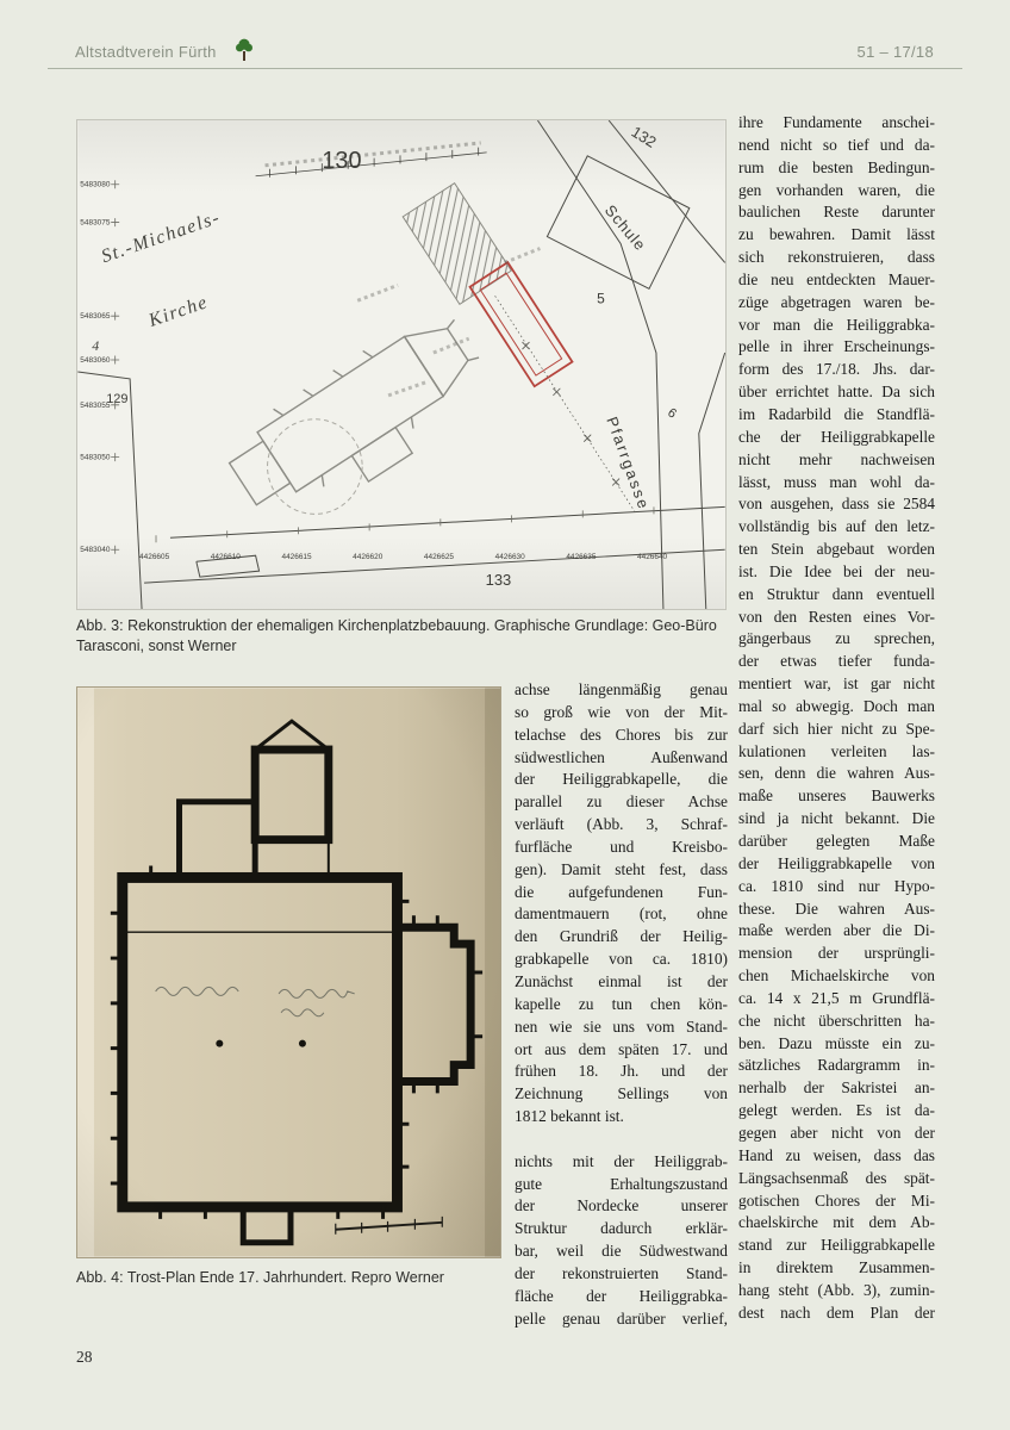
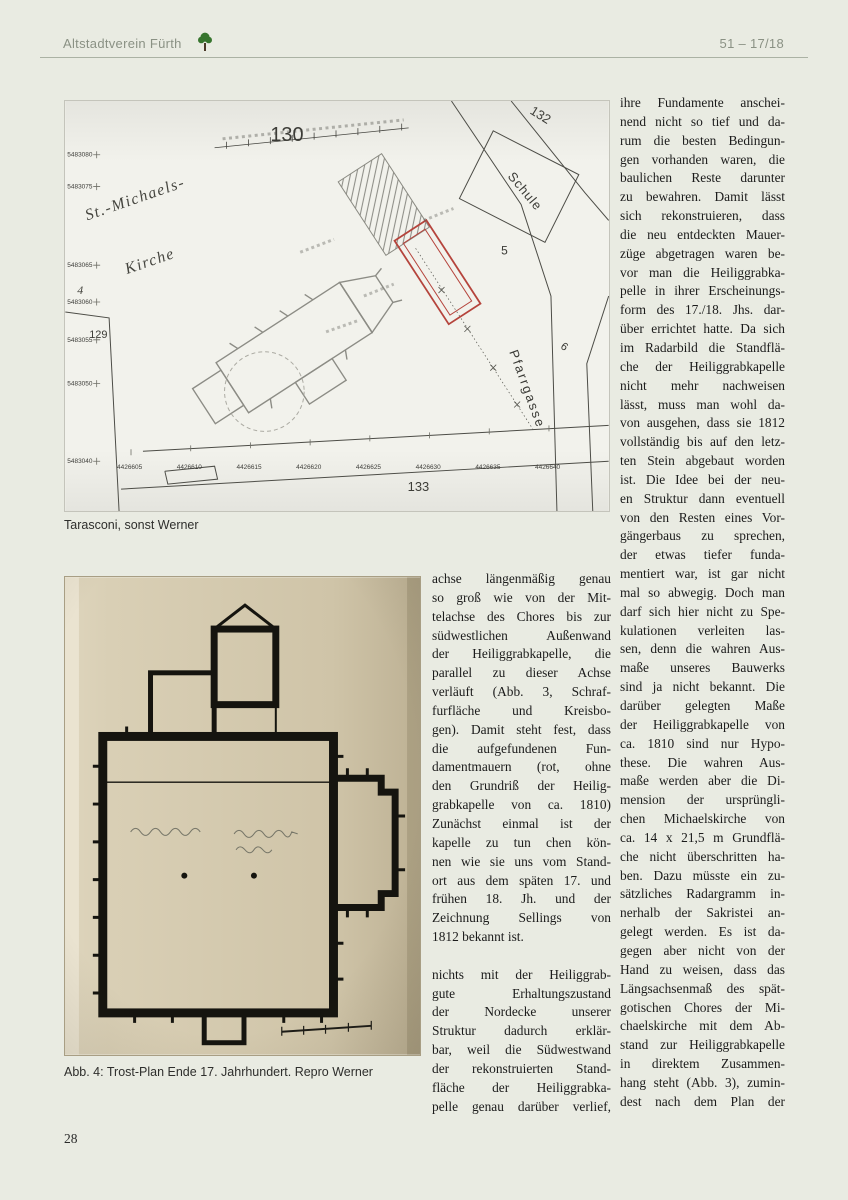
  Altstadtverein Fürth
  51 – 17/18
- Abb. 3: Rekonstruktion der ehemaligen Kirchenplatzbebauung. Graphische Grundlage: Geo-Büro
  Tarasconi, sonst Werner
  Abb. 4: Trost-Plan Ende 17. Jahrhundert. Repro Werner
  achse längenmäßig genau
  so groß wie von der Mit-
  telachse des Chores bis zur
  südwestlichen Außenwand
  der Heiliggrabkapelle, die
  parallel zu dieser Achse
  verläuft (Abb. 3, Schraf-
  furfläche und Kreisbo-
  gen). Damit steht fest, dass
  die aufgefundenen Fun-
  damentmauern (rot, ohne
  den Grundriß der Heilig-
  grabkapelle von ca. 1810)
  Zunächst einmal ist der
  kapelle zu tun chen kön-
  nen wie sie uns vom Stand-
  ort aus dem späten 17. und
  frühen 18. Jh. und der
  Zeichnung Sellings von
  1812 bekannt ist.
  nichts mit der Heiliggrab-
  gute Erhaltungszustand
  der Nordecke unserer
  Struktur dadurch erklär-
  bar, weil die Südwestwand
  der rekonstruierten Stand-
  fläche der Heiliggrabka-
  pelle genau darüber verlief,
  ihre Fundamente anschei-
  nend nicht so tief und da-
  rum die besten Bedingun-
  gen vorhanden waren, die
  baulichen Reste darunter
  zu bewahren. Damit lässt
  sich rekonstruieren, dass
  die neu entdeckten Mauer-
  züge abgetragen waren be-
  vor man die Heiliggrabka-
  pelle in ihrer Erscheinungs-
  form des 17./18. Jhs. dar-
  über errichtet hatte. Da sich
  im Radarbild die Standflä-
  che der Heiliggrabkapelle
  nicht mehr nachweisen
  lässt, muss man wohl da-
- von ausgehen, dass sie 2584
+ von ausgehen, dass sie 1812
  vollständig bis auf den letz-
  ten Stein abgebaut worden
  ist. Die Idee bei der neu-
  en Struktur dann eventuell
  von den Resten eines Vor-
  gängerbaus zu sprechen,
  der etwas tiefer funda-
  mentiert war, ist gar nicht
  mal so abwegig. Doch man
  darf sich hier nicht zu Spe-
  kulationen verleiten las-
  sen, denn die wahren Aus-
  maße unseres Bauwerks
  sind ja nicht bekannt. Die
  darüber gelegten Maße
  der Heiliggrabkapelle von
  ca. 1810 sind nur Hypo-
  these. Die wahren Aus-
  maße werden aber die Di-
  mension der ursprüngli-
  chen Michaelskirche von
  ca. 14 x 21,5 m Grundflä-
  che nicht überschritten ha-
  ben. Dazu müsste ein zu-
  sätzliches Radargramm in-
  nerhalb der Sakristei an-
  gelegt werden. Es ist da-
  gegen aber nicht von der
  Hand zu weisen, dass das
  Längsachsenmaß des spät-
  gotischen Chores der Mi-
  chaelskirche mit dem Ab-
  stand zur Heiliggrabkapelle
  in direktem Zusammen-
  hang steht (Abb. 3), zumin-
  dest nach dem Plan der
  28
